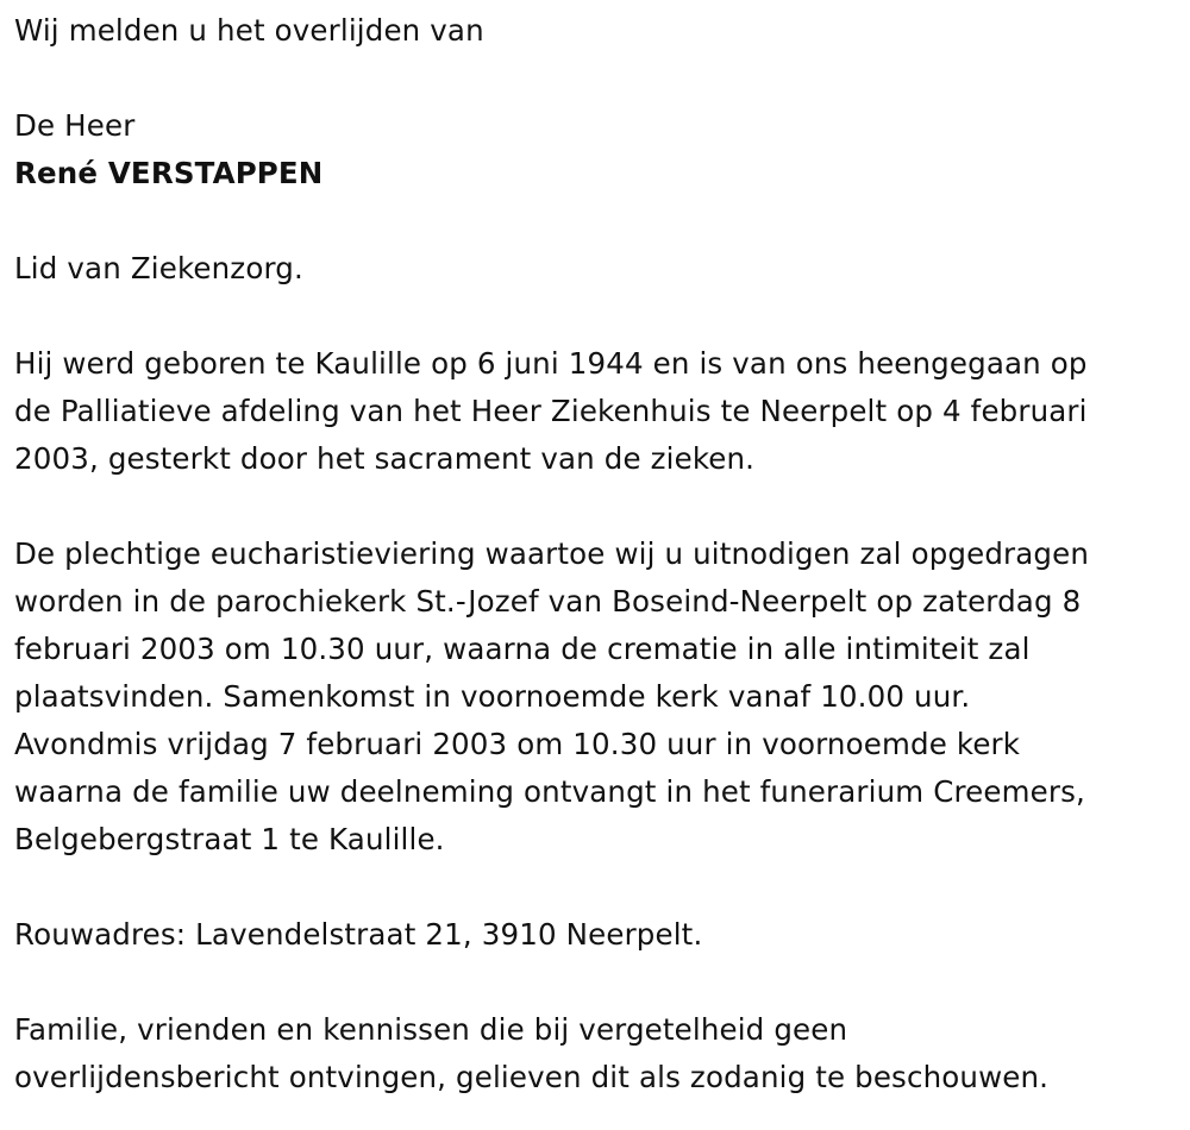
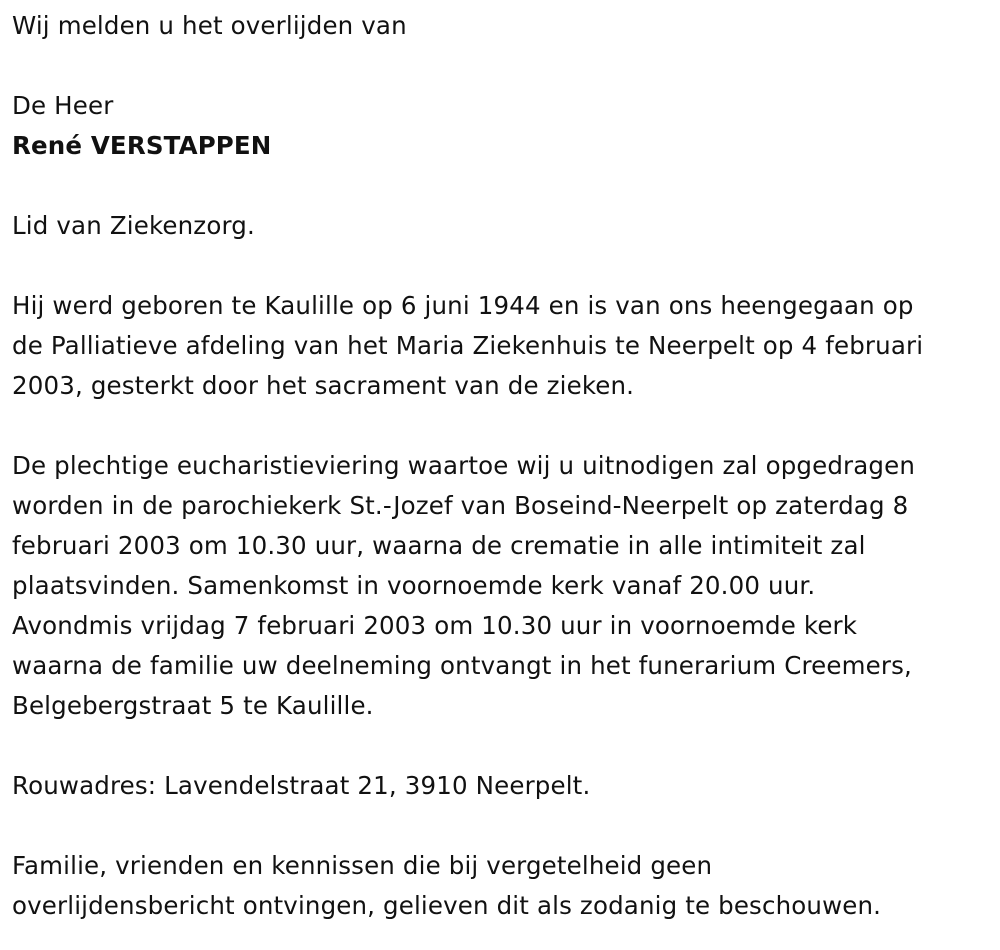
  Wij melden u het overlijden van
  De Heer
  René VERSTAPPEN
  Lid van Ziekenzorg.
  Hij werd geboren te Kaulille op 6 juni 1944 en is van ons heengegaan op
- de Palliatieve afdeling van het Heer Ziekenhuis te Neerpelt op 4 februari
+ de Palliatieve afdeling van het Maria Ziekenhuis te Neerpelt op 4 februari
  2003, gesterkt door het sacrament van de zieken.
  De plechtige eucharistieviering waartoe wij u uitnodigen zal opgedragen
  worden in de parochiekerk St.-Jozef van Boseind-Neerpelt op zaterdag 8
  februari 2003 om 10.30 uur, waarna de crematie in alle intimiteit zal
- plaatsvinden. Samenkomst in voornoemde kerk vanaf 10.00 uur.
+ plaatsvinden. Samenkomst in voornoemde kerk vanaf 20.00 uur.
  Avondmis vrijdag 7 februari 2003 om 10.30 uur in voornoemde kerk
  waarna de familie uw deelneming ontvangt in het funerarium Creemers,
- Belgebergstraat 1 te Kaulille.
+ Belgebergstraat 5 te Kaulille.
  Rouwadres: Lavendelstraat 21, 3910 Neerpelt.
  Familie, vrienden en kennissen die bij vergetelheid geen
  overlijdensbericht ontvingen, gelieven dit als zodanig te beschouwen.
